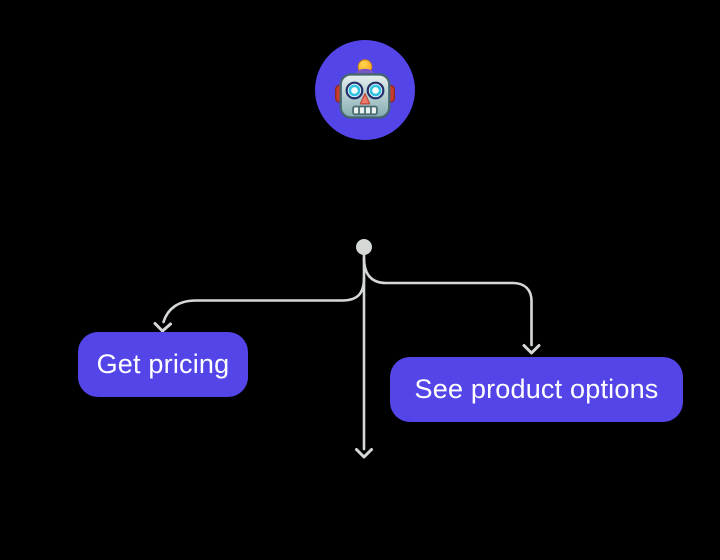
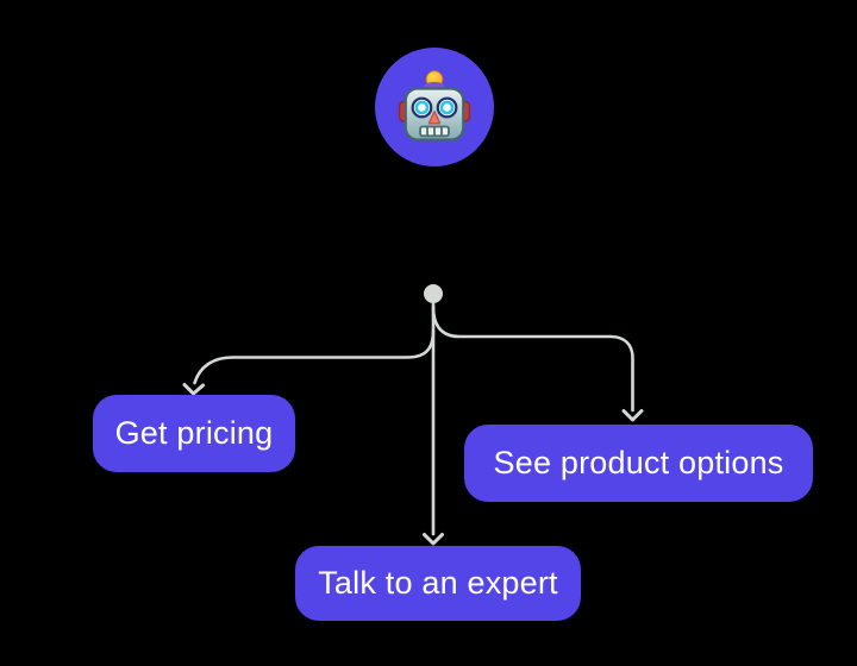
  Get pricing
  See product options
+ Talk to an expert
